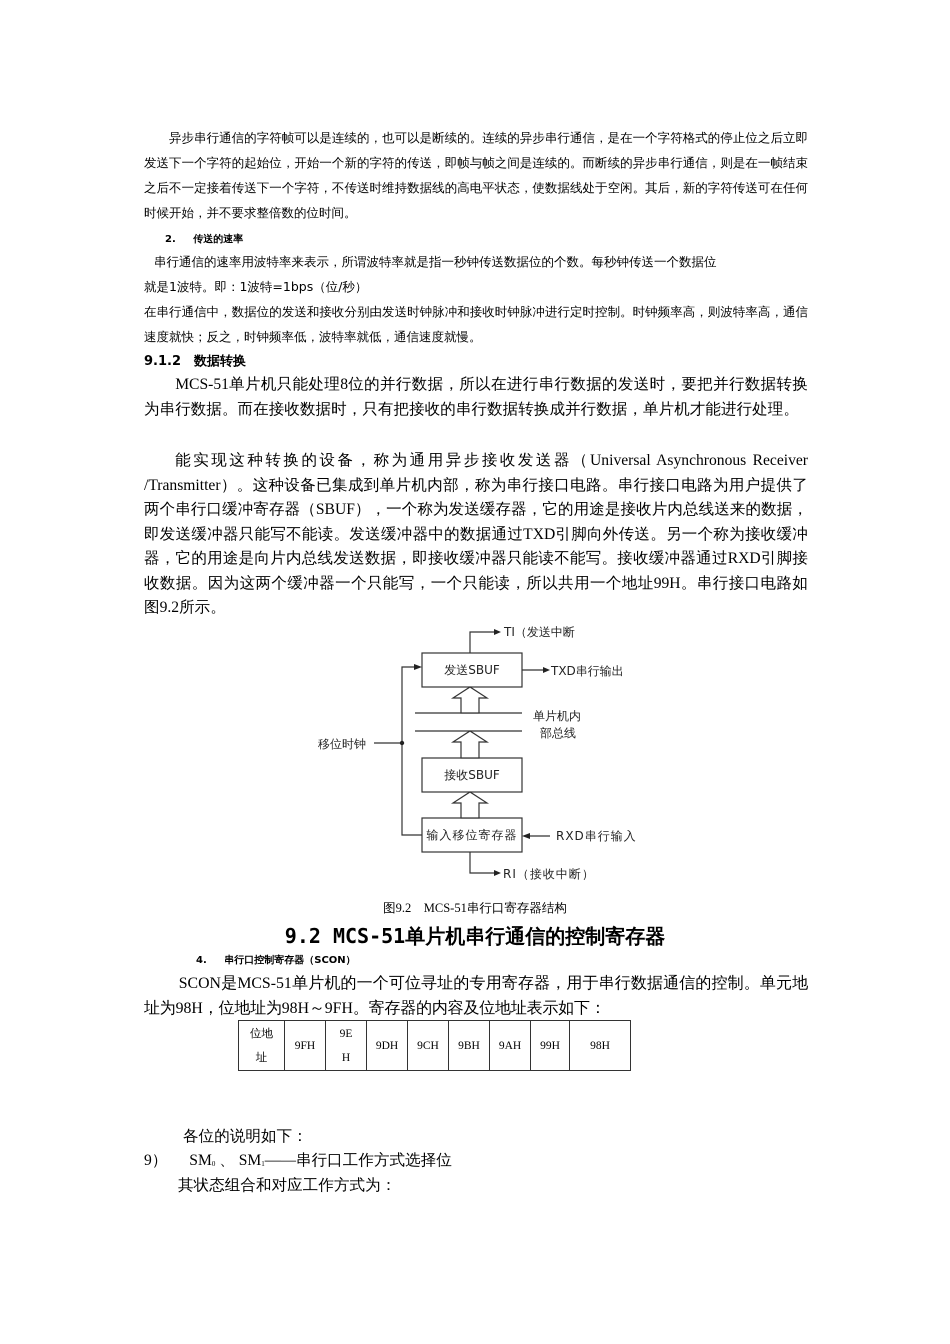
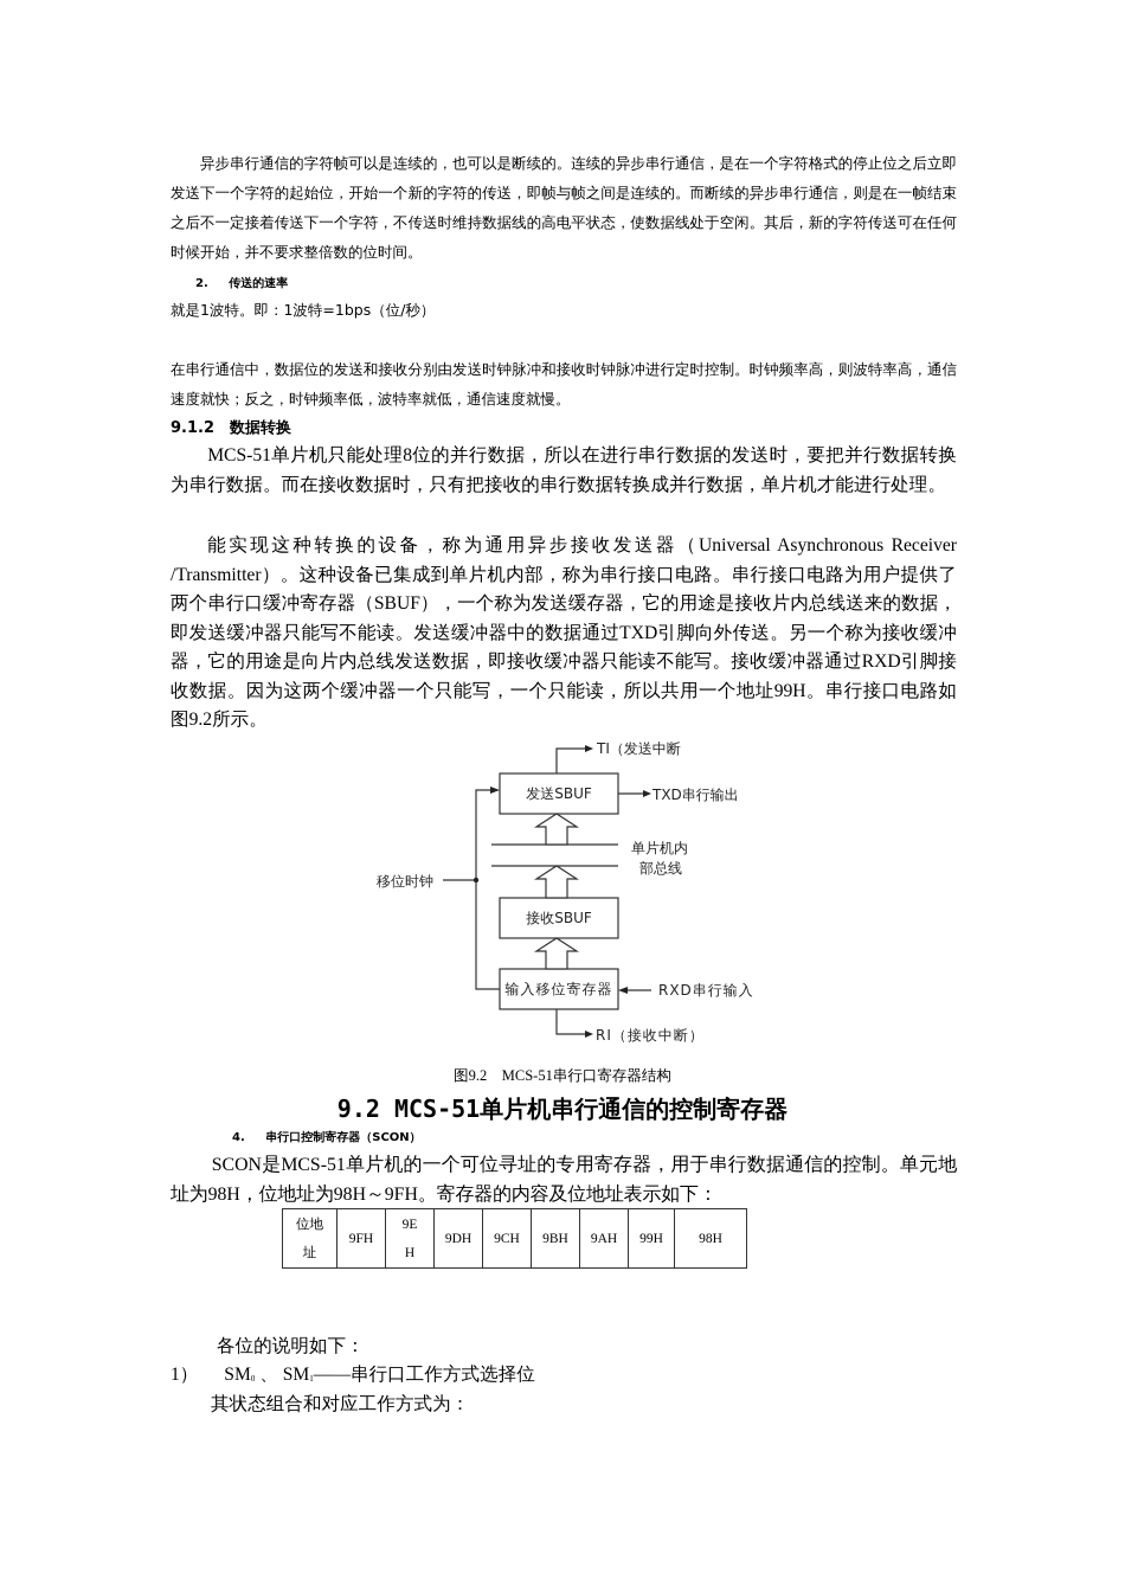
  异步串行通信的字符帧可以是连续的，也可以是断续的。连续的异步串行通信，是在一个字符格式的停止位之后立即发送下一个字符的起始位，开始一个新的字符的传送，即帧与帧之间是连续的。而断续的异步串行通信，则是在一帧结束之后不一定接着传送下一个字符，不传送时维持数据线的高电平状态，使数据线处于空闲。其后，新的字符传送可在任何时候开始，并不要求整倍数的位时间。
  2. 传送的速率
- 串行通信的速率用波特率来表示，所谓波特率就是指一秒钟传送数据位的个数。每秒钟传送一个数据位
  就是1波特。即：1波特=1bps（位/秒）
  在串行通信中，数据位的发送和接收分别由发送时钟脉冲和接收时钟脉冲进行定时控制。时钟频率高，则波特率高，通信速度就快；反之，时钟频率低，波特率就低，通信速度就慢。
  9.1.2 数据转换
  MCS-51单片机只能处理8位的并行数据，所以在进行串行数据的发送时，要把并行数据转换为串行数据。而在接收数据时，只有把接收的串行数据转换成并行数据，单片机才能进行处理。
  能实现这种转换的设备，称为通用异步接收发送器（Universal Asynchronous Receiver /Transmitter）。这种设备已集成到单片机内部，称为串行接口电路。串行接口电路为用户提供了两个串行口缓冲寄存器（SBUF），一个称为发送缓存器，它的用途是接收片内总线送来的数据，即发送缓冲器只能写不能读。发送缓冲器中的数据通过TXD引脚向外传送。另一个称为接收缓冲器，它的用途是向片内总线发送数据，即接收缓冲器只能读不能写。接收缓冲器通过RXD引脚接收数据。因为这两个缓冲器一个只能写，一个只能读，所以共用一个地址99H。串行接口电路如图9.2所示。
  TI（发送中断
  发送SBUF
  TXD串行输出
  单片机内
  部总线
  移位时钟
  接收SBUF
  输入移位寄存器
  RXD串行输入
  RI（接收中断）
  图9.2 MCS-51串行口寄存器结构
  9.2 MCS-51单片机串行通信的控制寄存器
  4. 串行口控制寄存器（SCON）
  SCON是MCS-51单片机的一个可位寻址的专用寄存器，用于串行数据通信的控制。单元地址为98H，位地址为98H～9FH。寄存器的内容及位地址表示如下：
  位地址	9FH	9EH	9DH	9CH	9BH	9AH	99H	98H
  各位的说明如下：
- 9） SM0 、 SM1——串行口工作方式选择位
+ 1） SM0 、 SM1——串行口工作方式选择位
  其状态组合和对应工作方式为：
